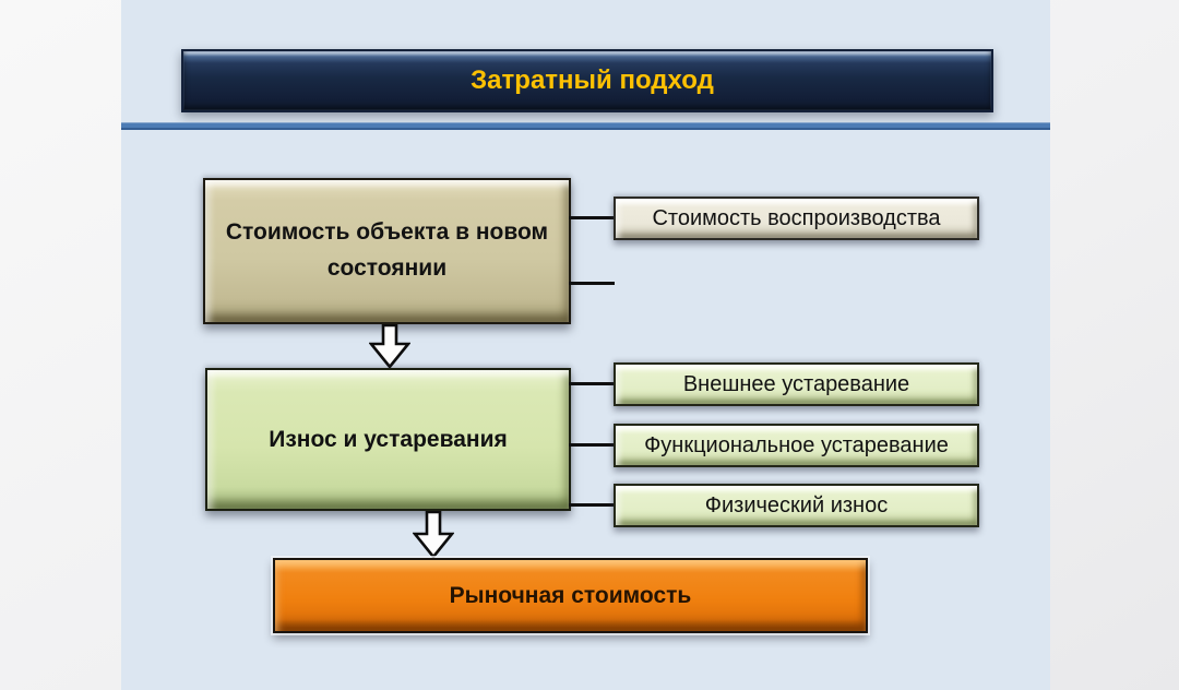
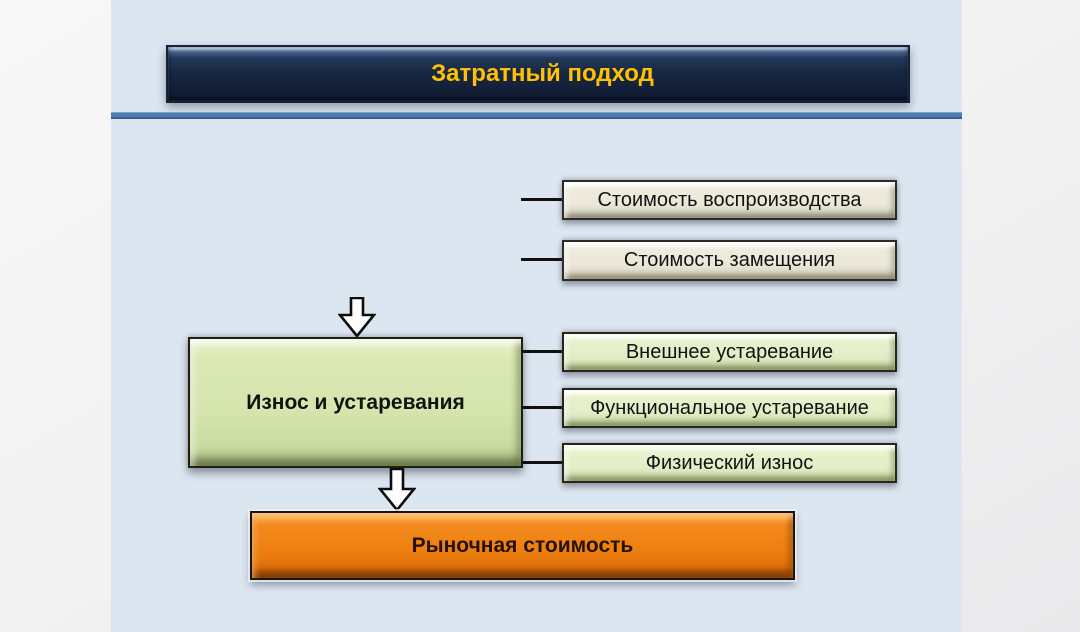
  Затратный подход
- Стоимость объекта в новом состоянии
  Стоимость воспроизводства
+ Стоимость замещения
  Износ и устаревания
  Внешнее устаревание
  Функциональное устаревание
  Физический износ
  Рыночная стоимость
